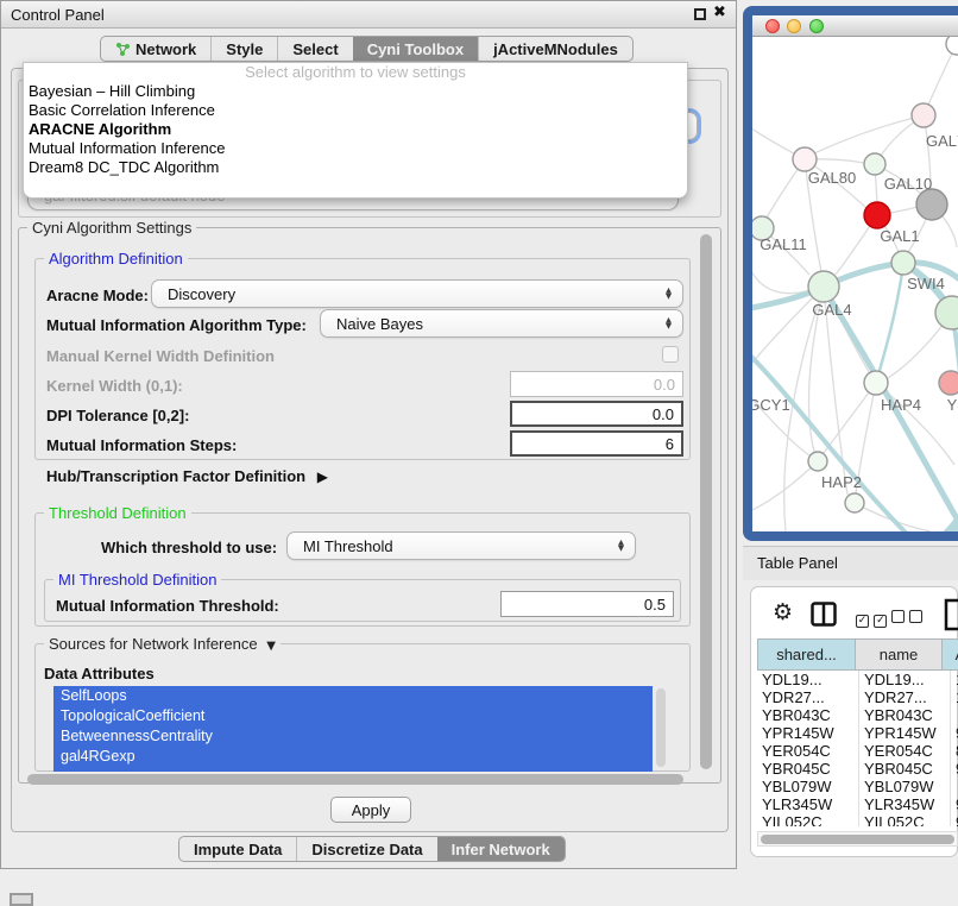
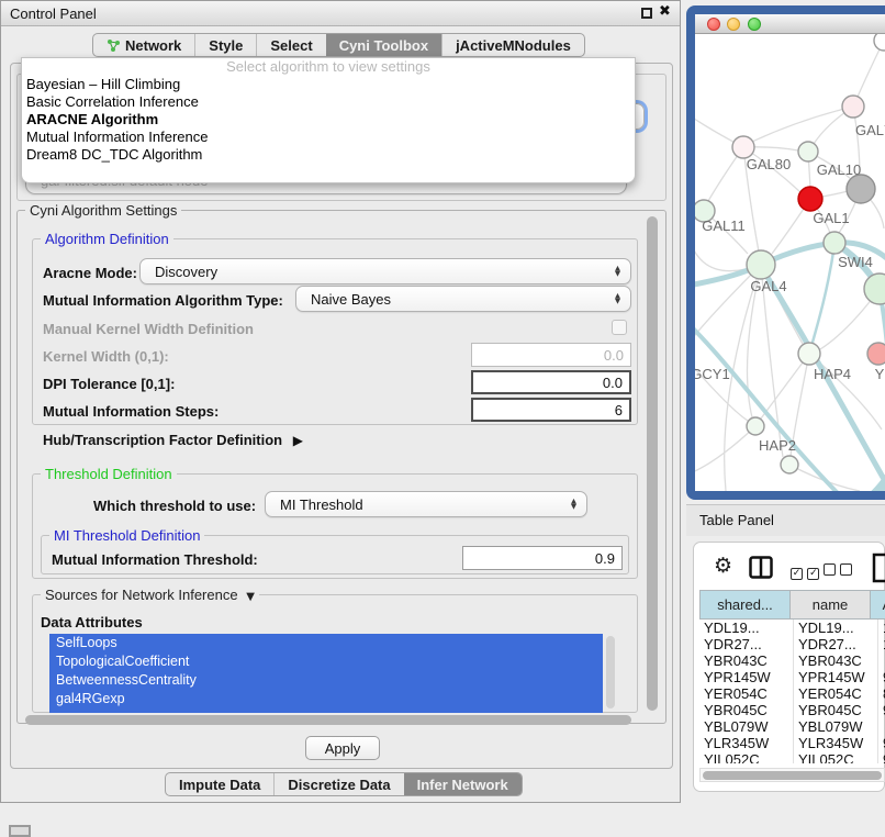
  Control Panel
  ✖
  Network
  Style
  Select
  Cyni Toolbox
  jActiveMNodules
  Select algorithm to view settings
  Bayesian – Hill Climbing
  Basic Correlation Inference
  ARACNE Algorithm
  Mutual Information Inference
  Dream8 DC_TDC Algorithm
  Cyni Algorithm Settings
  Algorithm Definition
  Aracne Mode:
  Discovery
  ▲
  ▼
  Mutual Information Algorithm Type:
  Naive Bayes
  ▲
  ▼
  Manual Kernel Width Definition
  Kernel Width (0,1):
  0.0
- DPI Tolerance [0,2]:
+ DPI Tolerance [0,1]:
  0.0
  Mutual Information Steps:
  6
  Hub/Transcription Factor Definition ▶
  Threshold Definition
  Which threshold to use:
  MI Threshold
  ▲
  ▼
  MI Threshold Definition
  Mutual Information Threshold:
- 0.5
+ 0.9
  Sources for Network Inference ▼
  Data Attributes
  SelfLoops
  TopologicalCoefficient
  BetweennessCentrality
  gal4RGexp
  Apply
  Impute Data
  Discretize Data
  Infer Network
  GAL
  GAL80
  GAL10
  GAL1
  GAL11
  SWI4
  GAL4
  GCY1
  HAP4
  Y
  HAP2
  Table Panel
  ⚙
  ✓ ✓
  shared...
  name
  YDL19...
  YDL19...
  YDR27...
  YDR27...
  YBR043C
  YBR043C
  YPR145W
  YPR145W
  YER054C
  YER054C
  YBR045C
  YBR045C
  YBL079W
  YBL079W
  YLR345W
  YLR345W
  YIL052C
  YIL052C
